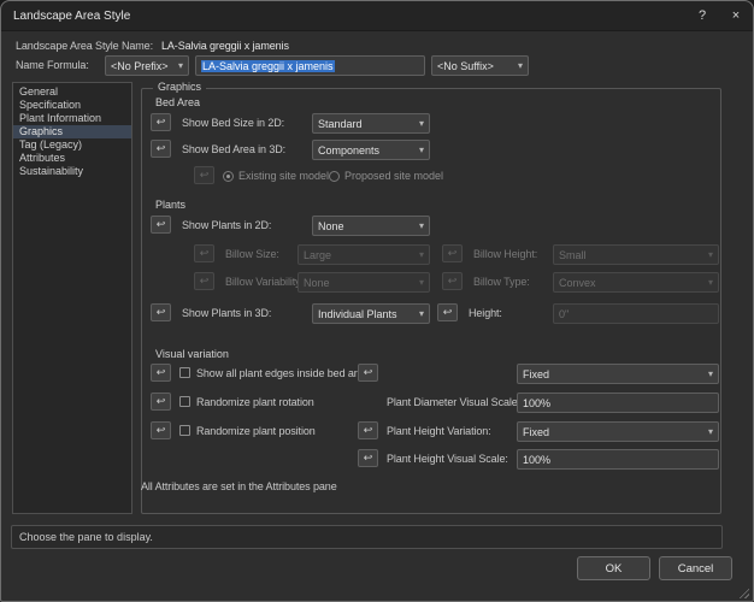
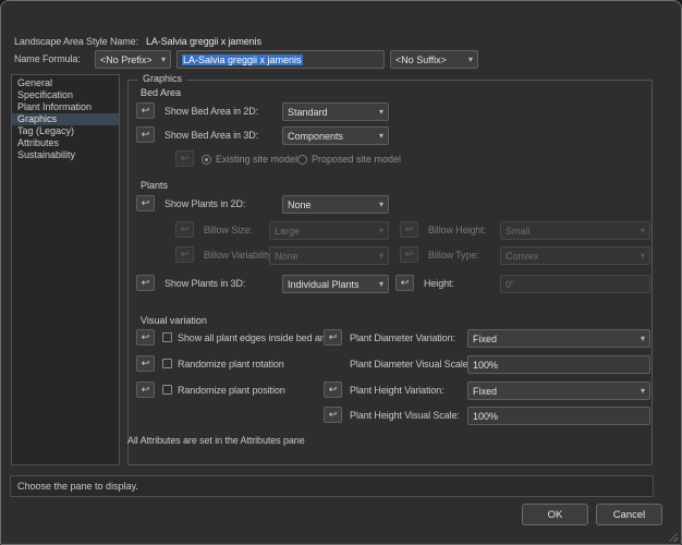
- Landscape Area Style
- ?
- ×
  Landscape Area Style Name:
  LA-Salvia greggii x jamenis
  Name Formula:
  <No Prefix>
  ▾
  LA-Salvia greggii x jamenis
  <No Suffix>
  ▾
  General
  Specification
  Plant Information
  Graphics
  Tag (Legacy)
  Attributes
  Sustainability
  Graphics
  Bed Area
  ↩
- Show Bed Size in 2D:
+ Show Bed Area in 2D:
  Standard
  ▾
  ↩
  Show Bed Area in 3D:
  Components
  ▾
  ↩
  Existing site mode
  Proposed site model
  Plants
  ↩
  Show Plants in 2D:
  None
  ▾
  ↩
  Billow Size:
  Large
  ▾
  ↩
  Billow Height:
  Small
  ▾
  ↩
  Billow Variabilit
  None
  ▾
  ↩
  Billow Type:
  Convex
  ▾
  ↩
  Show Plants in 3D:
  Individual Plants
  ▾
  ↩
  Height:
  0"
  Visual variation
  ↩
  Show all plant edges inside bed ar
  ↩
+ Plant Diameter Variation:
  Fixed
  ▾
  ↩
  Randomize plant rotation
  Plant Diameter Visual Scale
  100%
  ↩
  Randomize plant position
  ↩
  Plant Height Variation:
  Fixed
  ▾
  ↩
  Plant Height Visual Scale:
  100%
  All Attributes are set in the Attributes pane
  Choose the pane to display.
  OK
  Cancel
